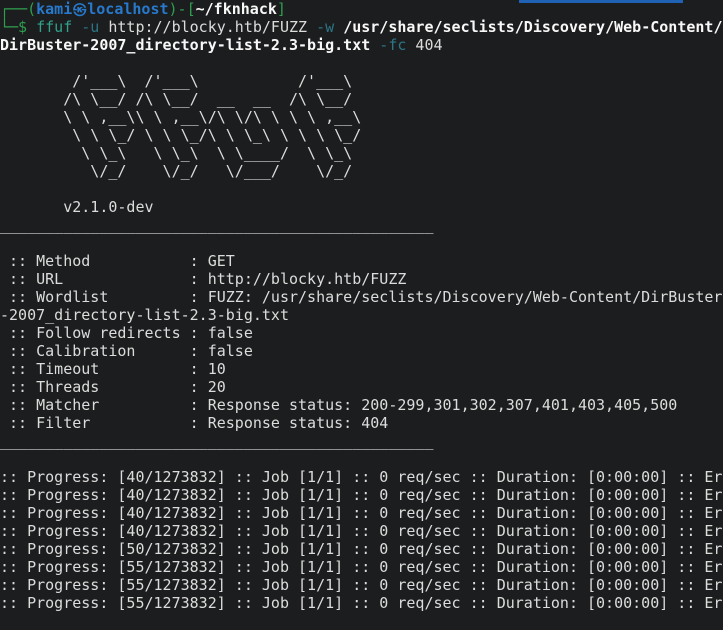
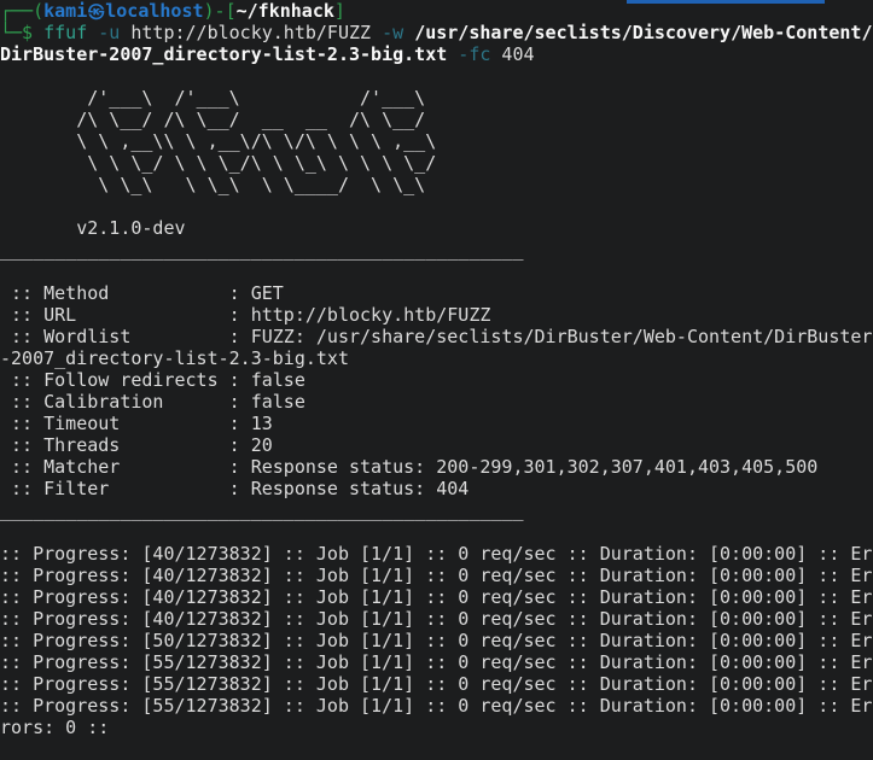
  ┌──(kami㉿localhost)-[~/fknhack]
  └─$ ffuf -u http://blocky.htb/FUZZ -w /usr/share/seclists/Discovery/Web-Content/
  DirBuster-2007_directory-list-2.3-big.txt -fc 404
  /'___\ /'___\ /'___\
  /\ \__/ /\ \__/ __ __ /\ \__/
  \ \ ,__\\ \ ,__\/\ \/\ \ \ \ ,__\
  \ \ \_/ \ \ \_/\ \ \_\ \ \ \ \_/
  \ \_\ \ \_\ \ \____/ \ \_\
- \/_/ \/_/ \/___/ \/_/
  v2.1.0-dev
  ________________________________________________
  :: Method : GET
  :: URL : http://blocky.htb/FUZZ
- :: Wordlist : FUZZ: /usr/share/seclists/Discovery/Web-Content/DirBuster
+ :: Wordlist : FUZZ: /usr/share/seclists/DirBuster/Web-Content/DirBuster
  -2007_directory-list-2.3-big.txt
  :: Follow redirects : false
  :: Calibration : false
- :: Timeout : 10
+ :: Timeout : 13
  :: Threads : 20
  :: Matcher : Response status: 200-299,301,302,307,401,403,405,500
  :: Filter : Response status: 404
  ________________________________________________
  :: Progress: [40/1273832] :: Job [1/1] :: 0 req/sec :: Duration: [0:00:00] :: Er
  :: Progress: [40/1273832] :: Job [1/1] :: 0 req/sec :: Duration: [0:00:00] :: Er
  :: Progress: [40/1273832] :: Job [1/1] :: 0 req/sec :: Duration: [0:00:00] :: Er
  :: Progress: [40/1273832] :: Job [1/1] :: 0 req/sec :: Duration: [0:00:00] :: Er
  :: Progress: [50/1273832] :: Job [1/1] :: 0 req/sec :: Duration: [0:00:00] :: Er
  :: Progress: [55/1273832] :: Job [1/1] :: 0 req/sec :: Duration: [0:00:00] :: Er
  :: Progress: [55/1273832] :: Job [1/1] :: 0 req/sec :: Duration: [0:00:00] :: Er
  :: Progress: [55/1273832] :: Job [1/1] :: 0 req/sec :: Duration: [0:00:00] :: Er
+ rors: 0 ::
